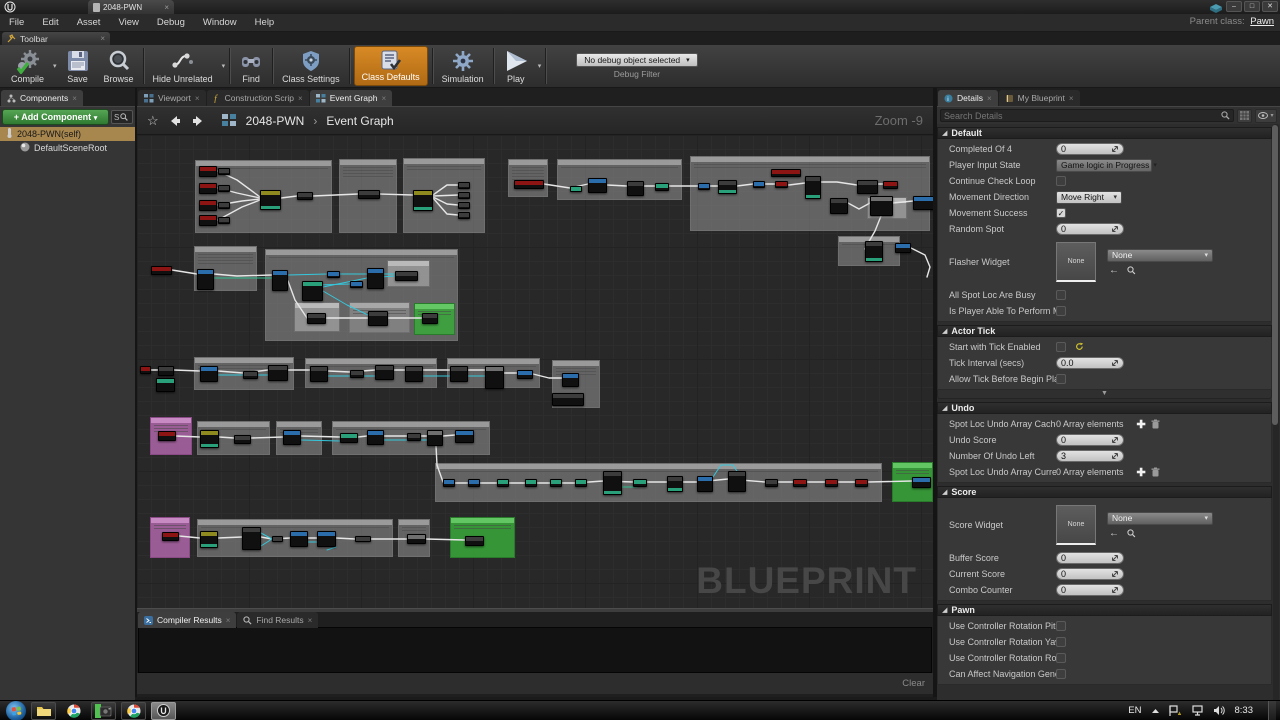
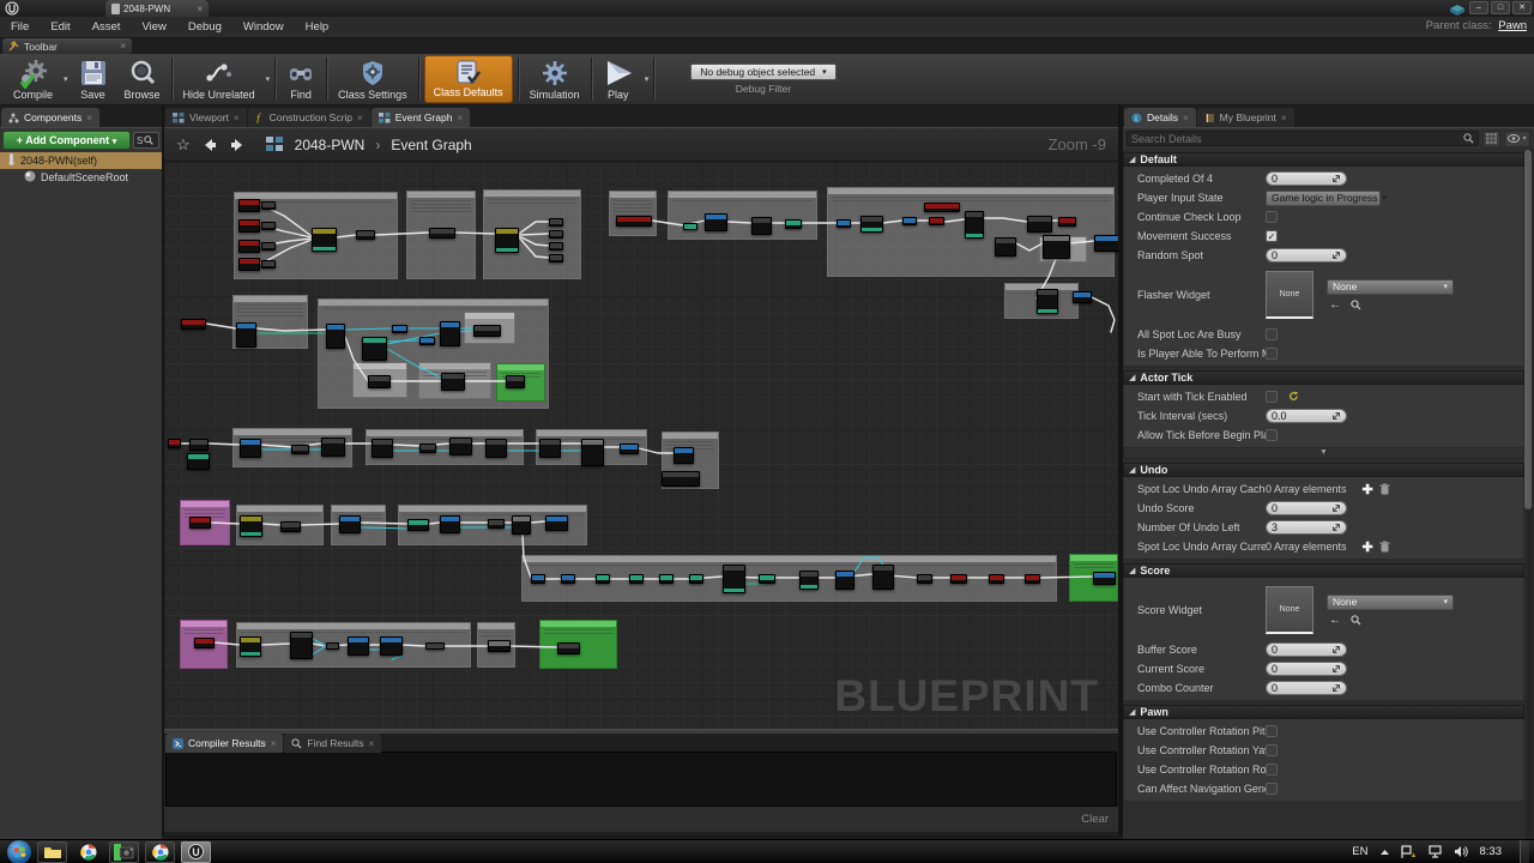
  2048-PWN
  ×
  File
  Edit
  Asset
  View
  Debug
  Window
  Help
  Parent class: Pawn
  Toolbar
  ×
  Compile
  Save
  Browse
  Hide Unrelated
  Find
  Class Settings
  Class Defaults
  Simulation
  Play
  No debug object selected
  Debug Filter
  Components
  ×
  + Add Component
  S
  2048-PWN(self)
  DefaultSceneRoot
  Viewport
  ×
  f
  Construction Scrip
  ×
  Event Graph
  ×
  ☆
  2048-PWN
  ›
  Event Graph
  Zoom -9
  BLUEPRINT
  Compiler Results
  ×
  Find Results
  ×
  Clear
  Details
  ×
  My Blueprint
  ×
  Search Details
  Default
  Completed Of 4
  0
  Player Input State
  Game logic in Progress
  Continue Check Loop
- Movement Direction
- Move Right
  Movement Success
  ✓
  Random Spot
  0
  Flasher Widget
  None
  ←
  All Spot Loc Are Busy
  Is Player Able To Perform
  Actor Tick
  Start with Tick Enabled
  Tick Interval (secs)
  0.0
  Allow Tick Before Begin Pl
  Undo
  Spot Loc Undo Array Cach
  0 Array elements
  ✚
  Undo Score
  0
  Number Of Undo Left
  3
  Spot Loc Undo Array Curre
  0 Array elements
  ✚
  Score
  Score Widget
  None
  ←
  Buffer Score
  0
  Current Score
  0
  Combo Counter
  0
  Pawn
  Use Controller Rotation Pit
  Use Controller Rotation Ya
  Use Controller Rotation Ro
  Can Affect Navigation Gen
  EN
  8:33
